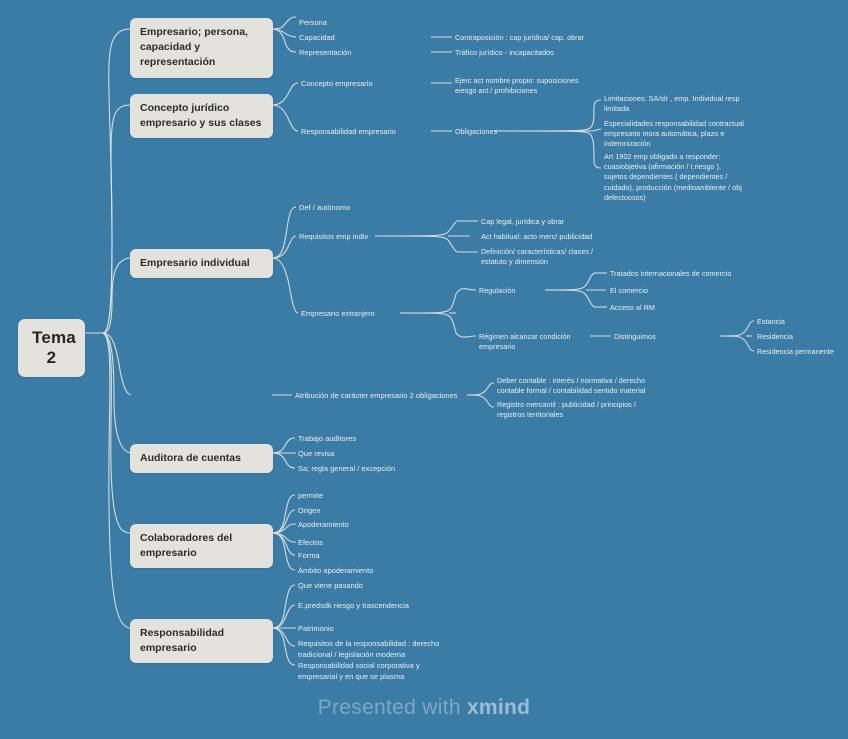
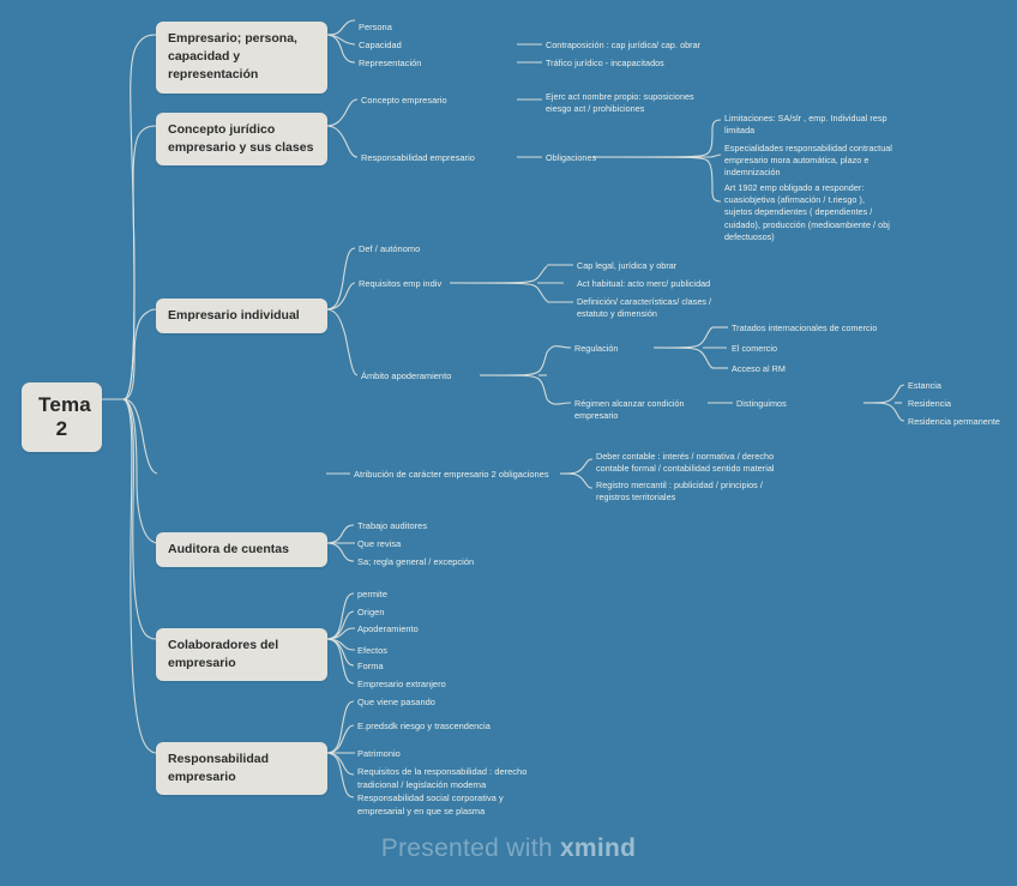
  Tema 2
  Empresario; persona, capacidad y representación
  Concepto jurídico empresario y sus clases
  Empresario individual
  Auditora de cuentas
  Colaboradores del empresario
  Responsabilidad empresario
  Persona
  Capacidad
  Representación
  Contraposición : cap jurídica/ cap. obrar
  Tráfico jurídico - incapacitados
  Concepto empresario
  Responsabilidad empresario
  Ejerc act nombre propio: suposiciones eiesgo act / prohibiciones
  Obligaciones
  Limitaciones: SA/slr , emp. Individual resp limitada
  Especialidades responsabilidad contractual empresario mora automática, plazo e indemnización
  Art 1902 emp obligado a responder: cuasiobjetiva (afirmación / t.riesgo ), sujetos dependientes ( dependientes / cuidado), producción (medioambiente / obj defectuosos)
  Def / autónomo
  Requisitos emp indiv
- Empresario extranjero
+ Ámbito apoderamiento
  Cap legal, jurídica y obrar
  Act habitual: acto merc/ publicidad
  Definición/ características/ clases / estatuto y dimensión
  Regulación
  Régimen alcanzar condición empresario
  Tratados internacionales de comercio
  El comercio
  Acceso al RM
  Distinguimos
  Estancia
  Residencia
  Residencia permanente
  Atribución de carácter empresario 2 obligaciones
  Deber contable : interés / normativa / derecho contable formal / contabilidad sentido material
  Registro mercantil : publicidad / principios / registros territoriales
  Trabajo auditores
  Que revisa
  Sa; regla general / excepción
  permite
  Origen
  Apoderamiento
  Efectos
  Forma
- Ámbito apoderamiento
+ Empresario extranjero
  Que viene pasando
  E.predsdk riesgo y trascendencia
  Patrimonio
  Requisitos de la responsabilidad : derecho tradicional / legislación moderna
  Responsabilidad social corporativa y empresarial y en que se plasma
  Presented with xmind
